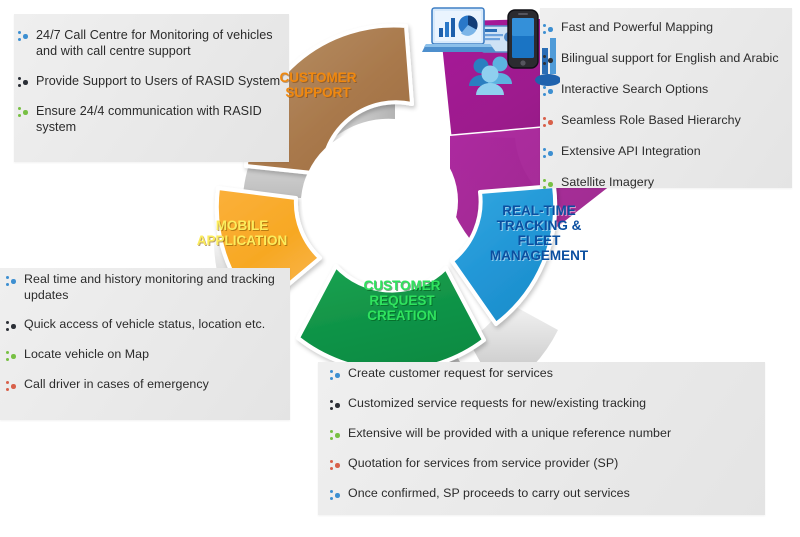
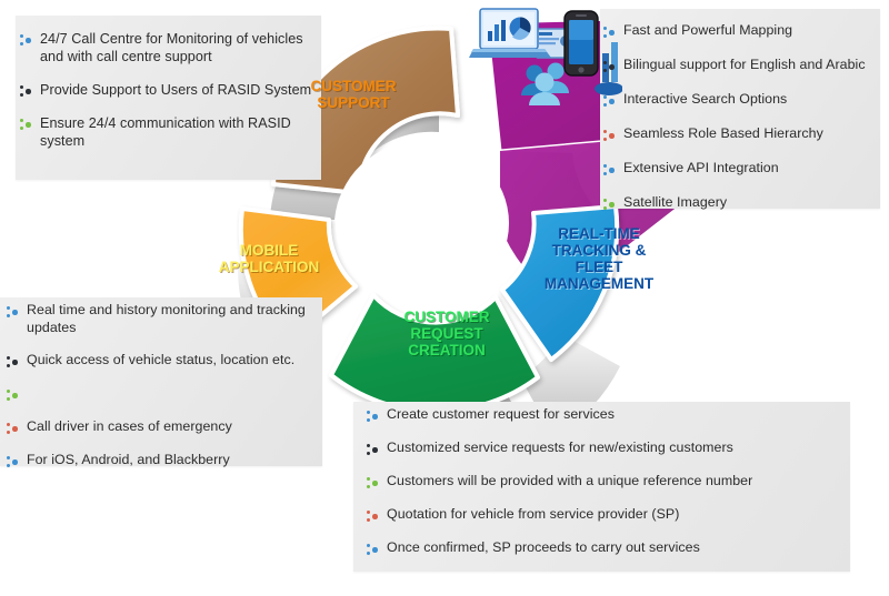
  CUSTOMER
  SUPPORT
  MOBILE
  APPLICATION
  CUSTOMER
  REQUEST
  CREATION
  REAL-TIME
  TRACKING &
  FLEET
  MANAGEMENT
  24/7 Call Centre for Monitoring of vehicles and with call centre support
  Provide Support to Users of RASID System
  Ensure 24/4 communication with RASID system
  Fast and Powerful Mapping
  Bilingual support for English and Arabic
  Interactive Search Options
  Seamless Role Based Hierarchy
  Extensive API Integration
  Satellite Imagery
  Real time and history monitoring and tracking updates
  Quick access of vehicle status, location etc.
- Locate vehicle on Map
  Call driver in cases of emergency
+ For iOS, Android, and Blackberry
  Create customer request for services
- Customized service requests for new/existing tracking
+ Customized service requests for new/existing customers
- Extensive will be provided with a unique reference number
+ Customers will be provided with a unique reference number
- Quotation for services from service provider (SP)
+ Quotation for vehicle from service provider (SP)
  Once confirmed, SP proceeds to carry out services
